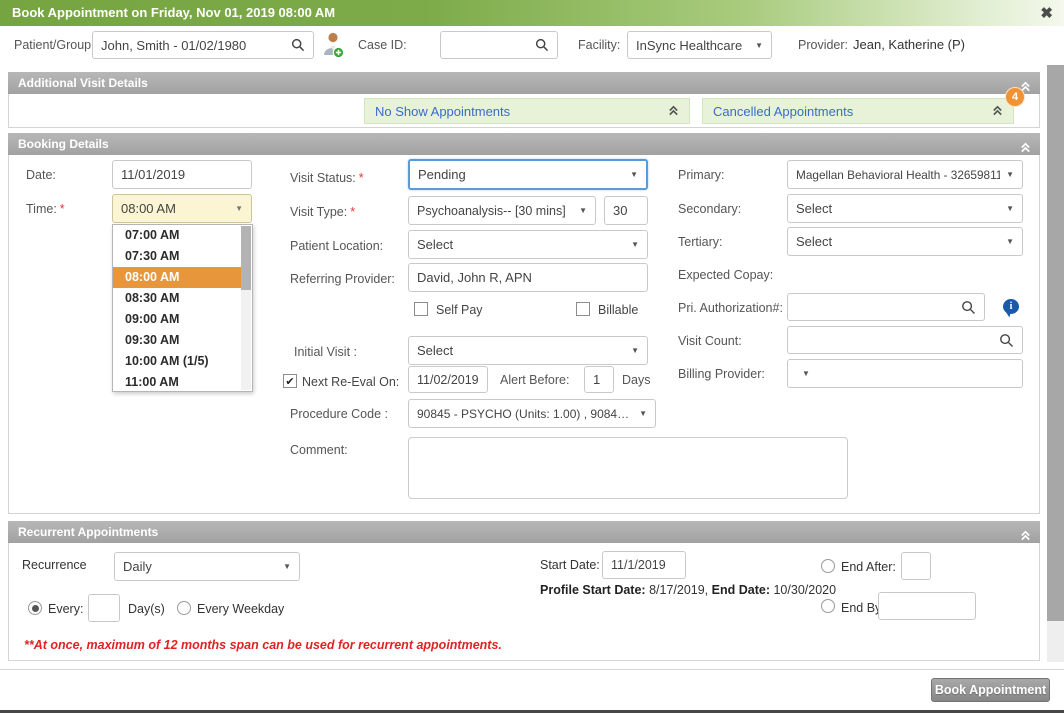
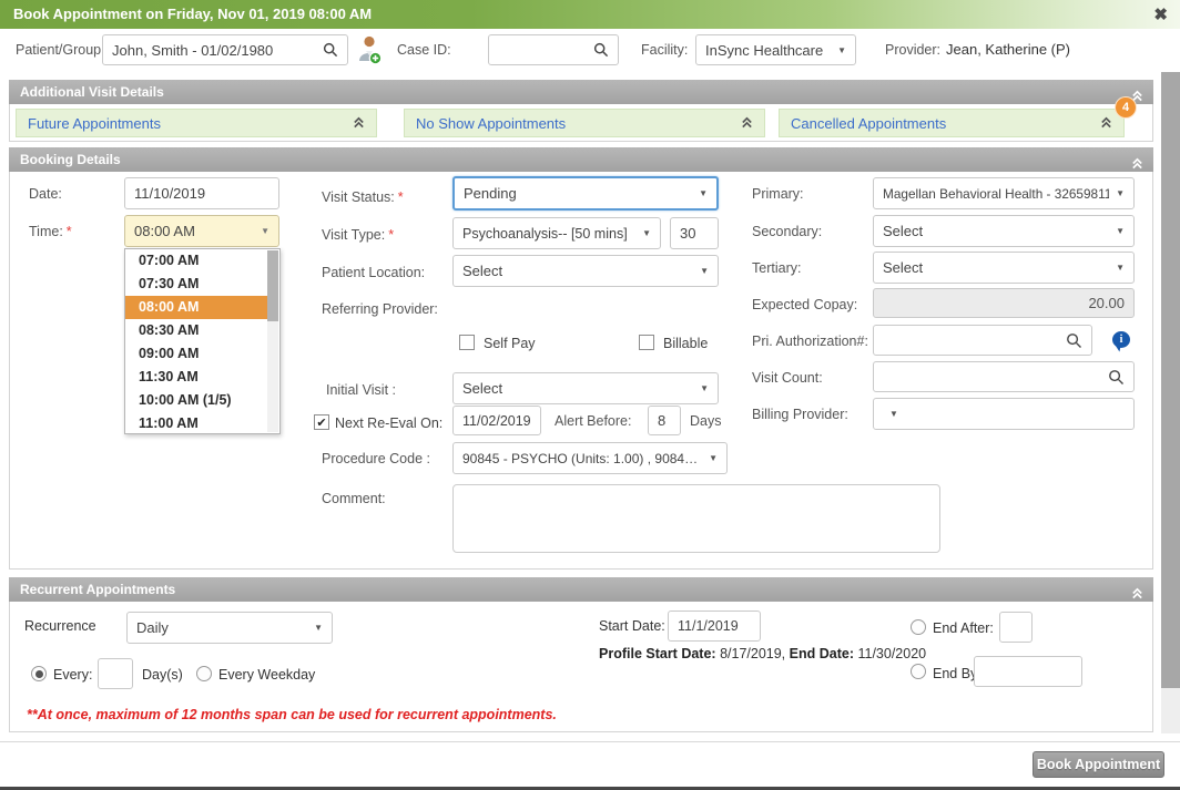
  Book Appointment on Friday, Nov 01, 2019 08:00 AM
  ✖
  Patient/Group
  John, Smith - 01/02/1980
  Case ID:
  Facility:
  InSync Healthcare
  ▼
  Provider:
  Jean, Katherine (P)
  Additional Visit Details
+ Future Appointments
  No Show Appointments
  Cancelled Appointments
  4
  Booking Details
  Date:
- 11/01/2019
+ 11/10/2019
  Time: *
  08:00 AM
  ▼
  07:00 AM
  07:30 AM
  08:00 AM
  08:30 AM
  09:00 AM
- 09:30 AM
+ 11:30 AM
  10:00 AM (1/5)
  11:00 AM
  Visit Status: *
  Pending
  ▼
  Visit Type: *
- Psychoanalysis-- [30 mins]
+ Psychoanalysis-- [50 mins]
  ▼
  30
  Patient Location:
  Select
  ▼
  Referring Provider:
- David, John R, APN
  Self Pay
  Billable
  Initial Visit :
  Select
  ▼
  ✔
  Next Re-Eval On:
  11/02/2019
  Alert Before:
- 1
+ 8
  Days
  Procedure Code :
  90845 - PSYCHO (Units: 1.00) , 9084…
  ▼
  Comment:
  Primary:
  Magellan Behavioral Health - 32659811
  ▼
  Secondary:
  Select
  ▼
  Tertiary:
  Select
  ▼
  Expected Copay:
+ 20.00
  Pri. Authorization#:
  i
  Visit Count:
  Billing Provider:
  ▼
  Recurrent Appointments
  Recurrence
  Daily
  ▼
  Start Date:
  11/1/2019
  End After:
- Profile Start Date: 8/17/2019, End Date: 10/30/2020
+ Profile Start Date: 8/17/2019, End Date: 11/30/2020
  Every:
  Day(s)
  Every Weekday
  **At once, maximum of 12 months span can be used for recurrent appointments.
  Book Appointment
